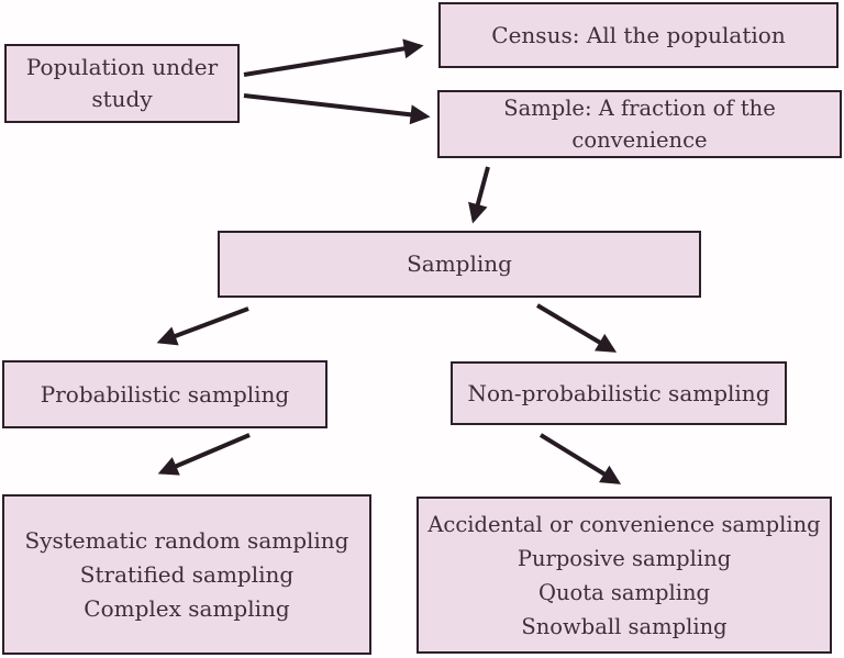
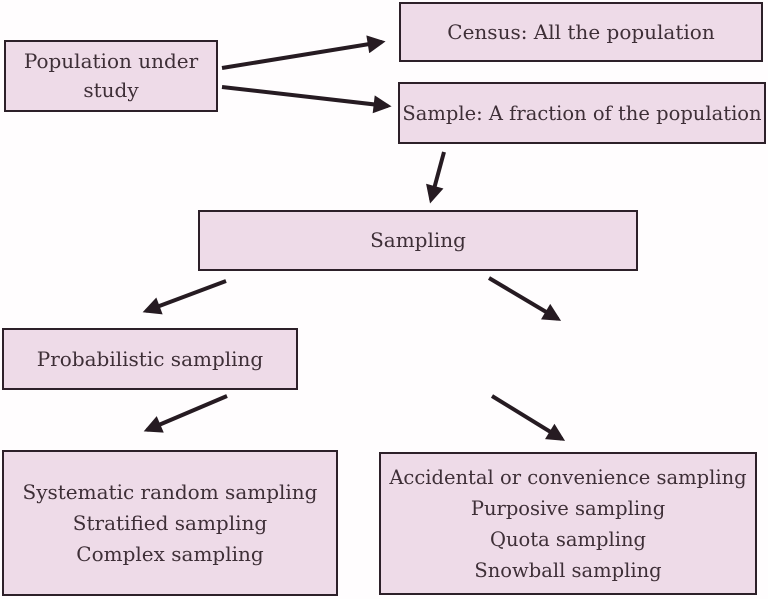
  Population under study
  Census: All the population
- Sample: A fraction of the convenience
+ Sample: A fraction of the population
  Sampling
  Probabilistic sampling
- Non-probabilistic sampling
  Systematic random sampling
  Stratified sampling
  Complex sampling
  Accidental or convenience sampling
  Purposive sampling
  Quota sampling
  Snowball sampling
